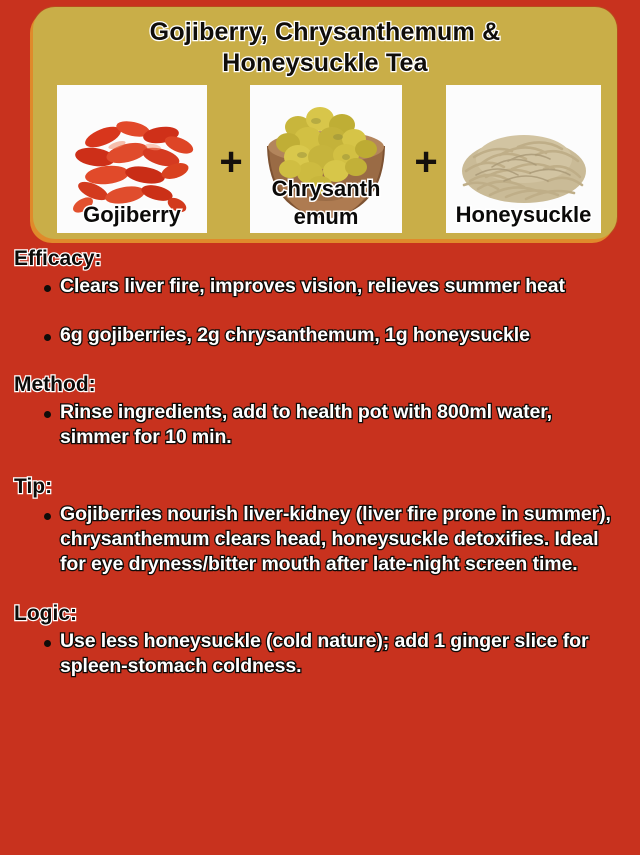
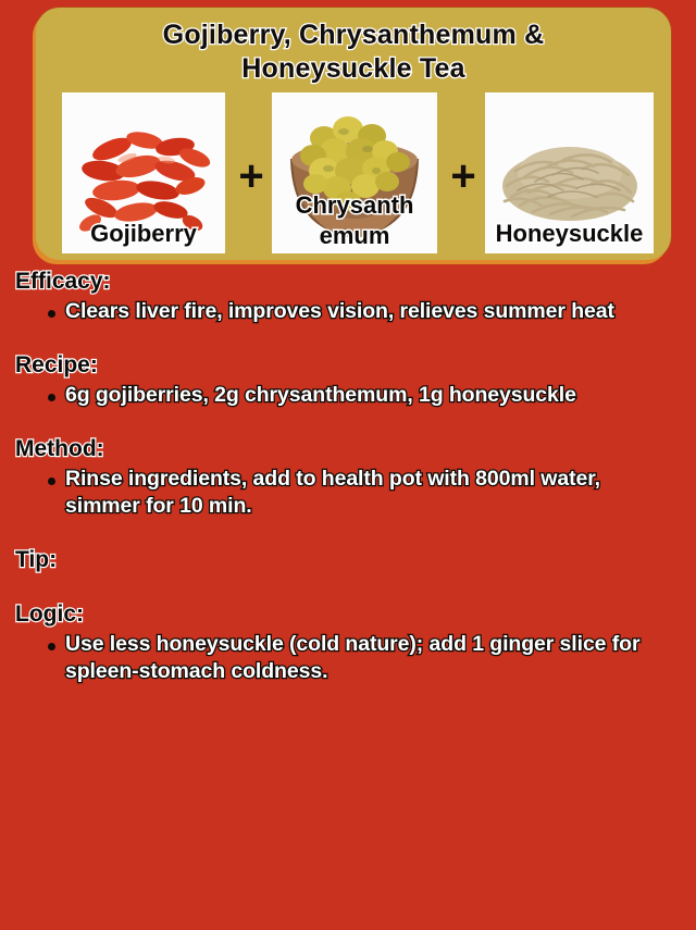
  Gojiberry, Chrysanthemum &
  Honeysuckle Tea
  Gojiberry
  +
  Chrysanth emum
  +
  Honeysuckle
  Efficacy:
  Clears liver fire, improves vision, relieves summer heat
+ Recipe:
  6g gojiberries, 2g chrysanthemum, 1g honeysuckle
  Method:
  Rinse ingredients, add to health pot with 800ml water, simmer for 10 min.
  Tip:
- Gojiberries nourish liver-kidney (liver fire prone in summer), chrysanthemum clears head, honeysuckle detoxifies. Ideal for eye dryness/bitter mouth after late-night screen time.
  Logic:
  Use less honeysuckle (cold nature); add 1 ginger slice for spleen-stomach coldness.
